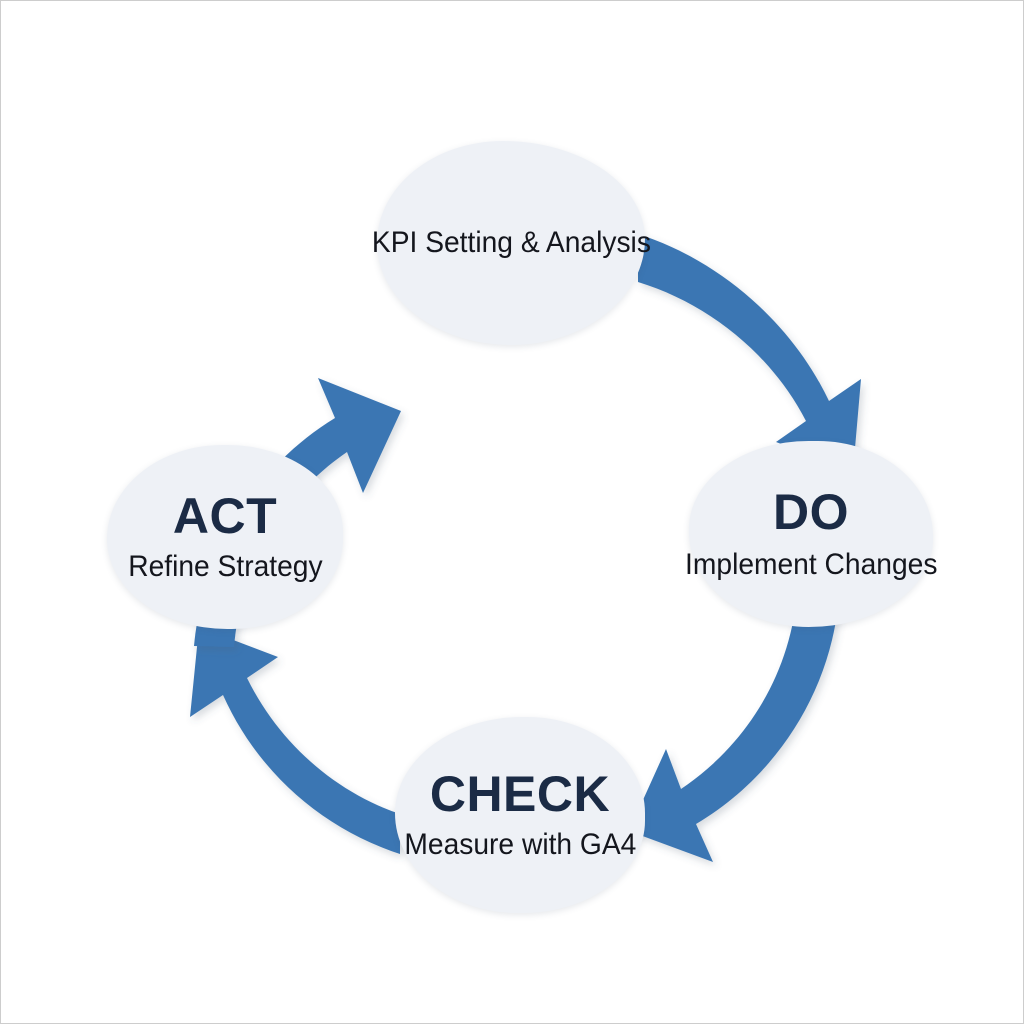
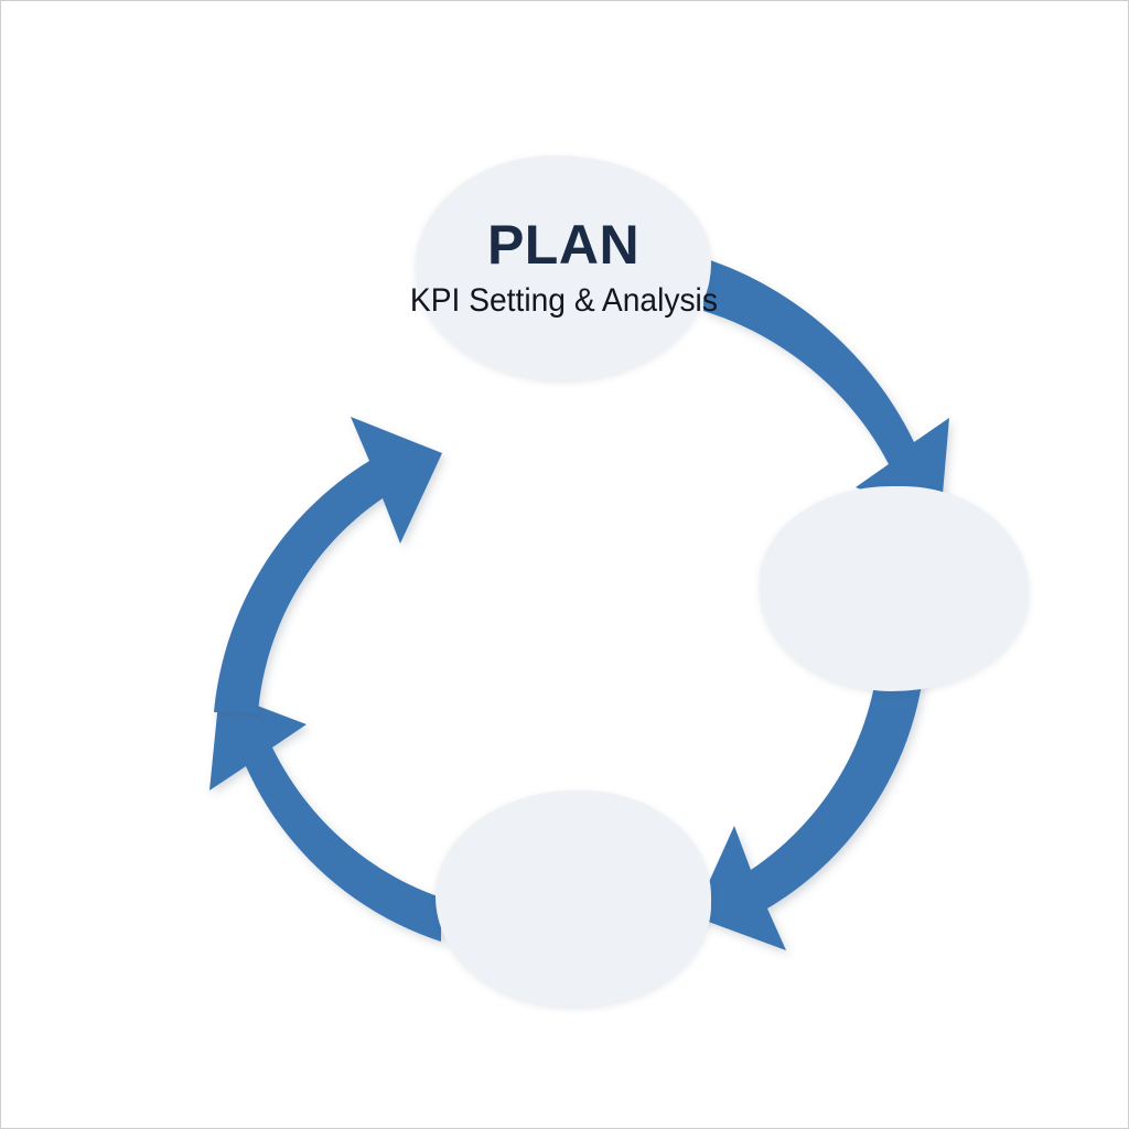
+ PLAN
  KPI Setting & Analysis
- DO
- Implement Changes
- CHECK
- Measure with GA4
- ACT
- Refine Strategy
